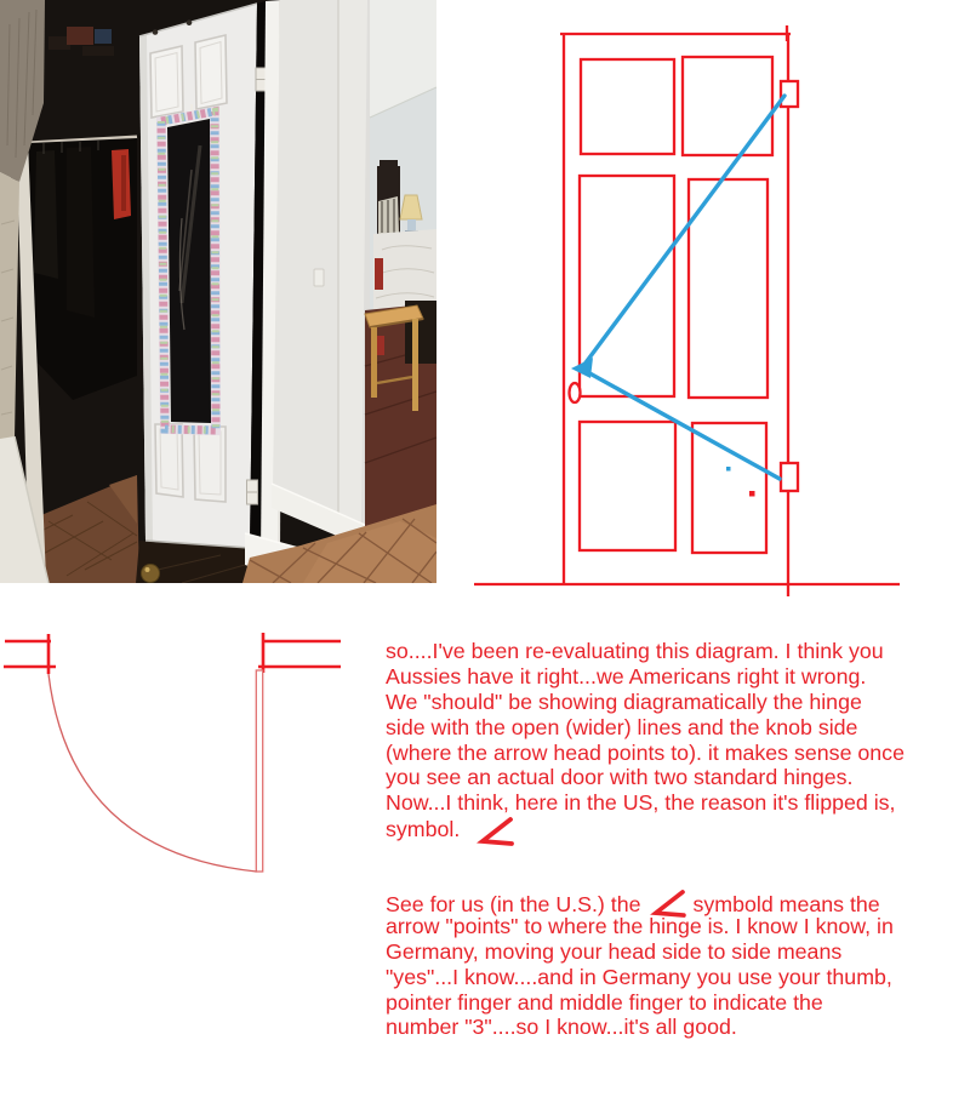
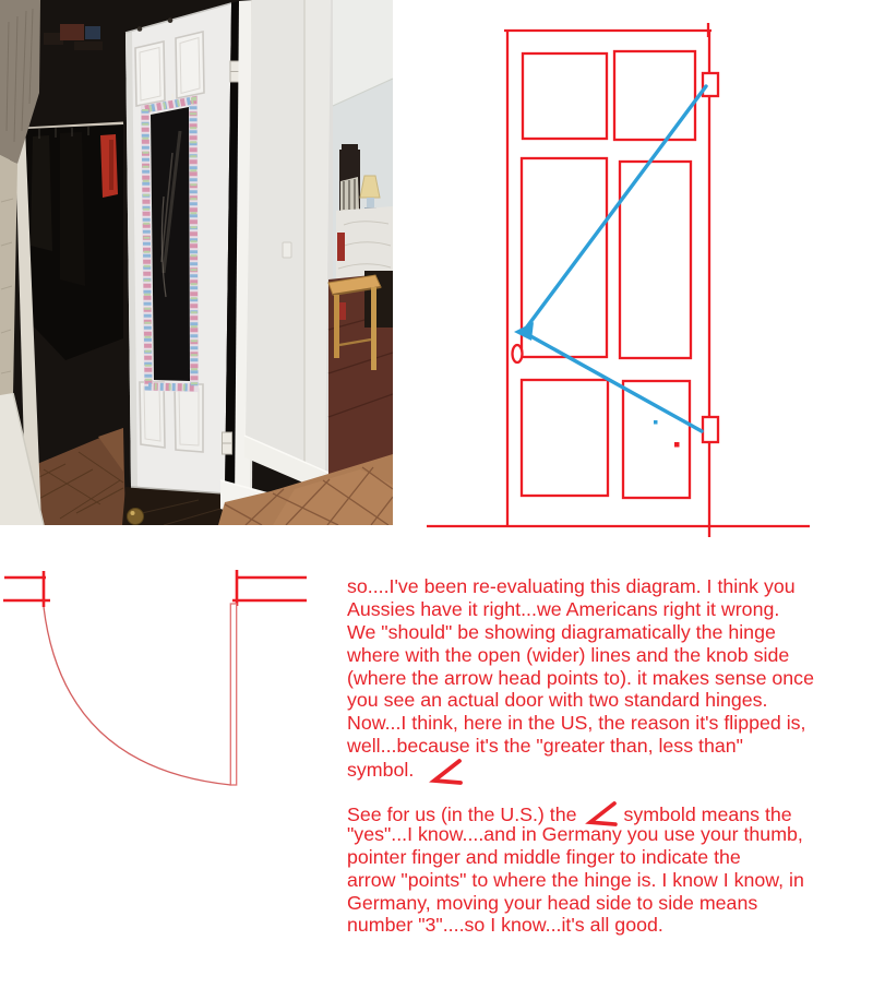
  so....I've been re-evaluating this diagram. I think you
  Aussies have it right...we Americans right it wrong.
  We "should" be showing diagramatically the hinge
- side with the open (wider) lines and the knob side
+ where with the open (wider) lines and the knob side
  (where the arrow head points to). it makes sense once
  you see an actual door with two standard hinges.
  Now...I think, here in the US, the reason it's flipped is,
+ well...because it's the "greater than, less than"
  symbol.
  See for us (in the U.S.) the symbold means the
- arrow "points" to where the hinge is. I know I know, in
+ "yes"...I know....and in Germany you use your thumb,
- Germany, moving your head side to side means
+ pointer finger and middle finger to indicate the
- "yes"...I know....and in Germany you use your thumb,
+ arrow "points" to where the hinge is. I know I know, in
- pointer finger and middle finger to indicate the
+ Germany, moving your head side to side means
  number "3"....so I know...it's all good.
